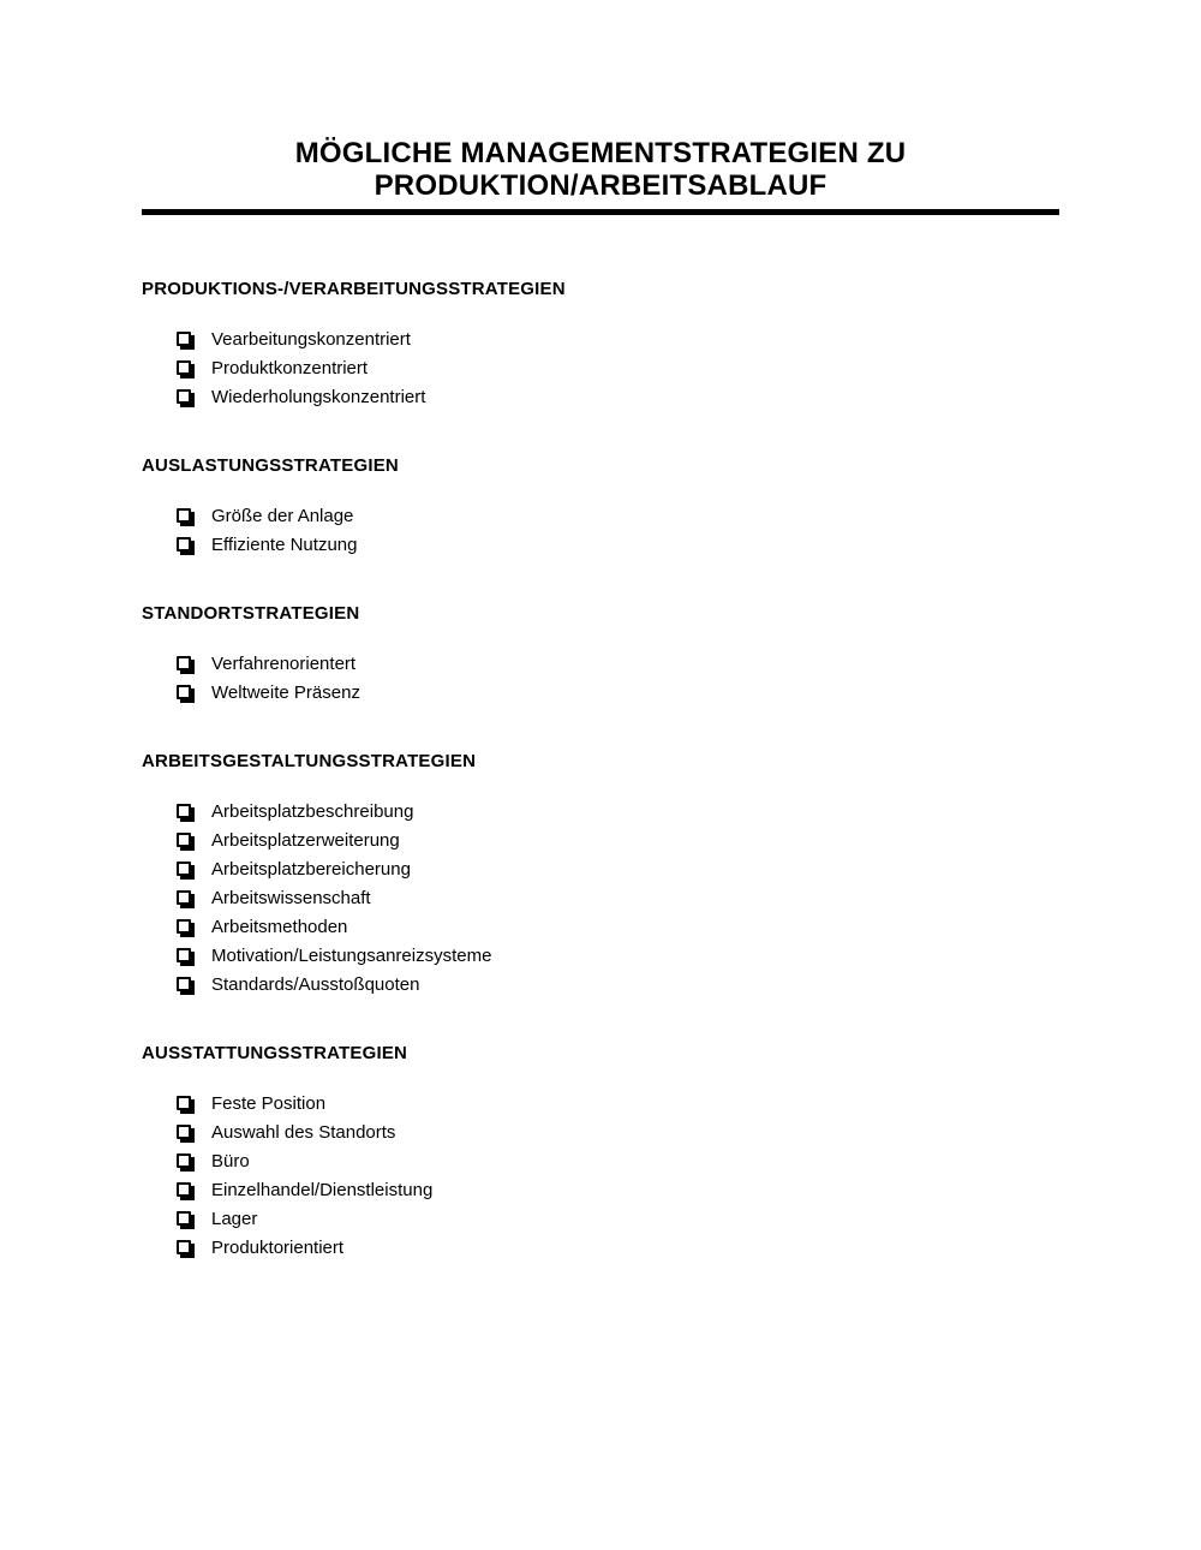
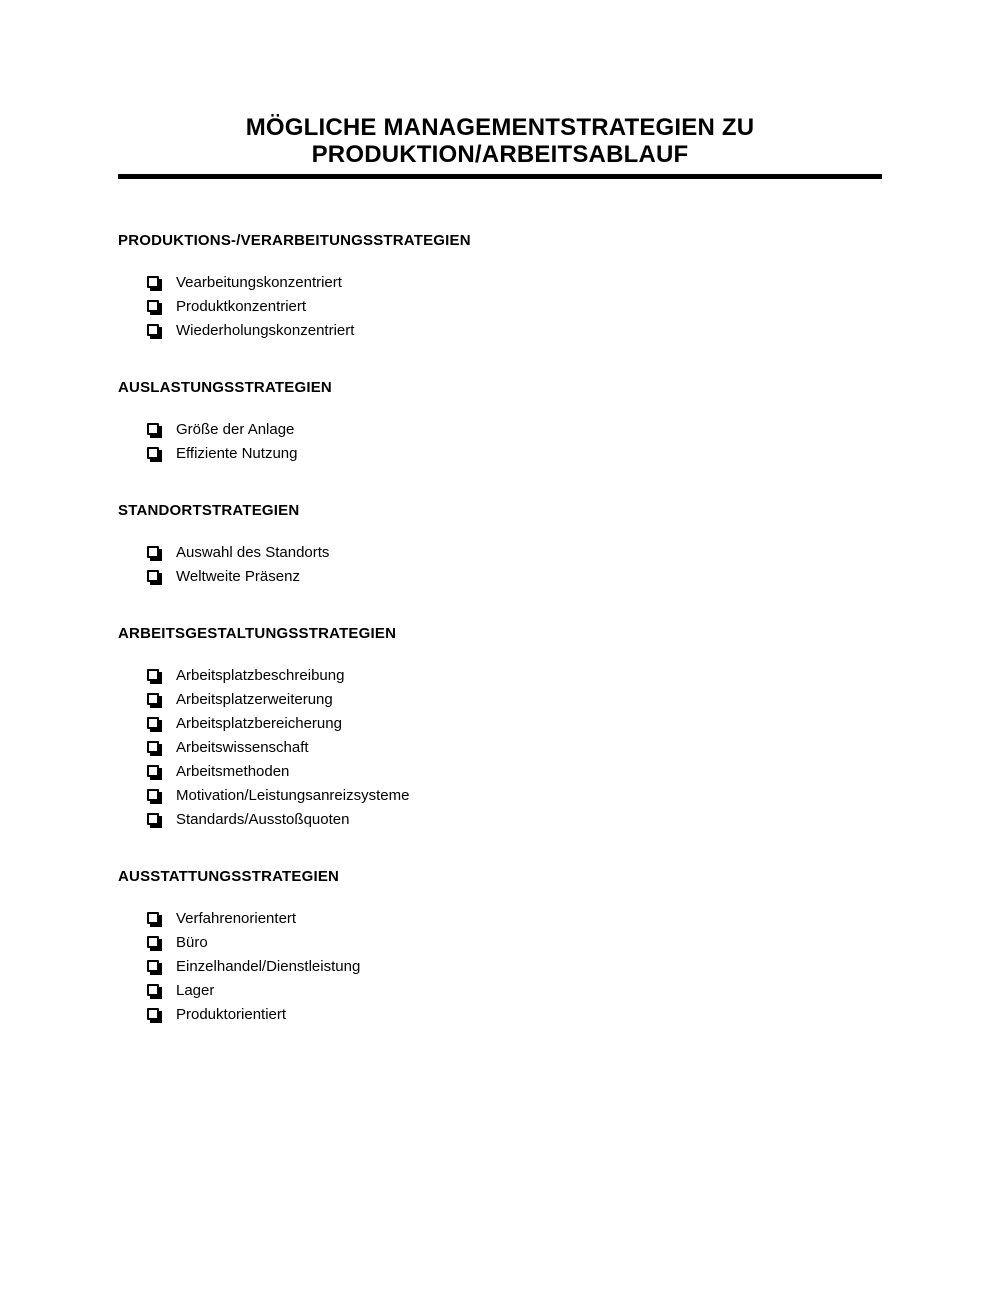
  MÖGLICHE MANAGEMENTSTRATEGIEN ZU
  PRODUKTION/ARBEITSABLAUF
  PRODUKTIONS-/VERARBEITUNGSSTRATEGIEN
  Vearbeitungskonzentriert
  Produktkonzentriert
  Wiederholungskonzentriert
  AUSLASTUNGSSTRATEGIEN
  Größe der Anlage
  Effiziente Nutzung
  STANDORTSTRATEGIEN
- Verfahrenorientert
+ Auswahl des Standorts
  Weltweite Präsenz
  ARBEITSGESTALTUNGSSTRATEGIEN
  Arbeitsplatzbeschreibung
  Arbeitsplatzerweiterung
  Arbeitsplatzbereicherung
  Arbeitswissenschaft
  Arbeitsmethoden
  Motivation/Leistungsanreizsysteme
  Standards/Ausstoßquoten
  AUSSTATTUNGSSTRATEGIEN
- Feste Position
- Auswahl des Standorts
+ Verfahrenorientert
  Büro
  Einzelhandel/Dienstleistung
  Lager
  Produktorientiert
